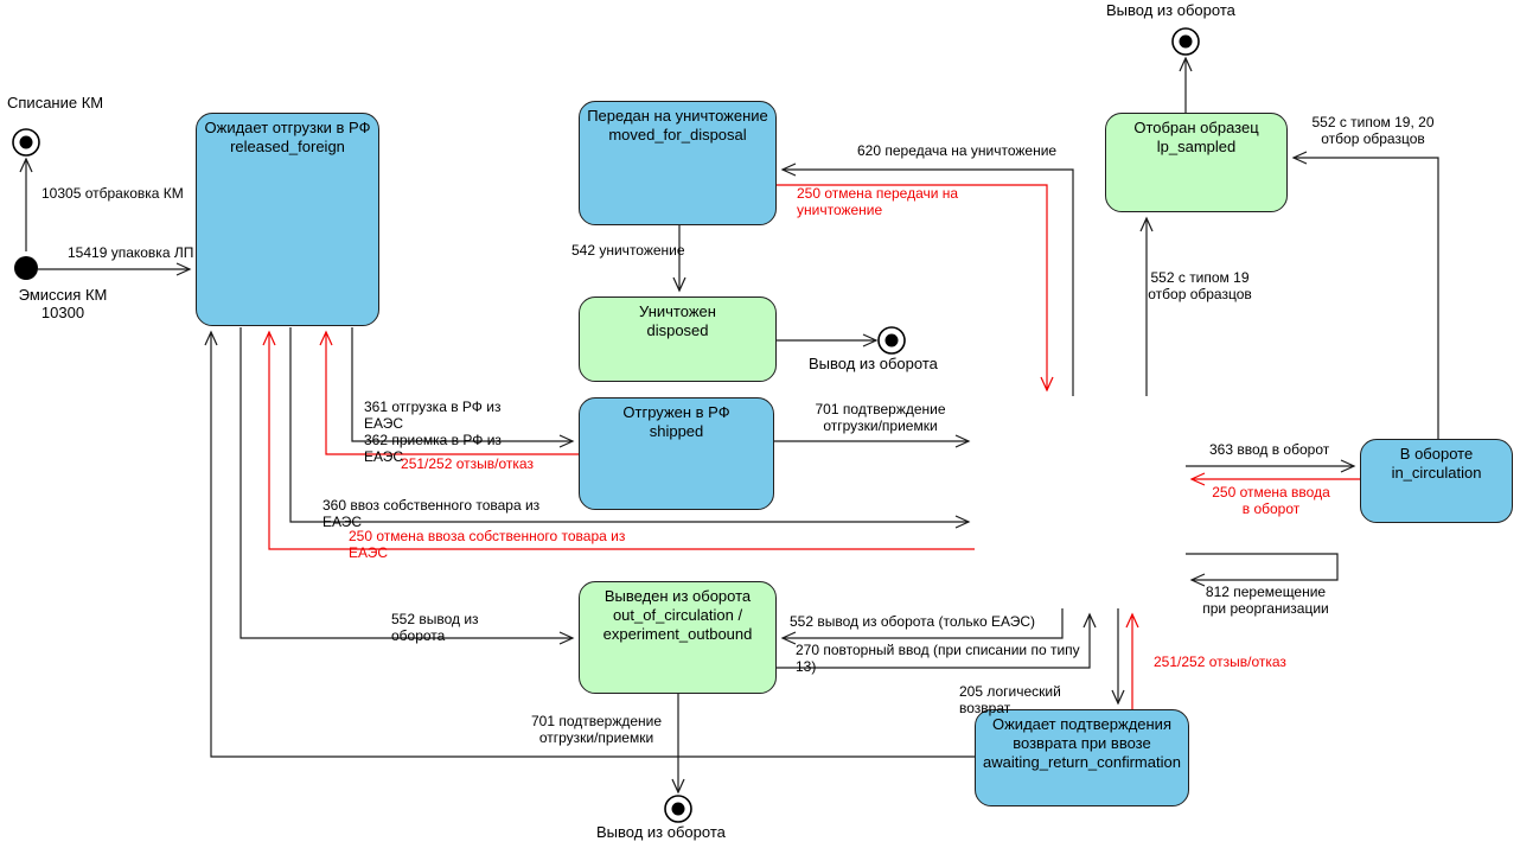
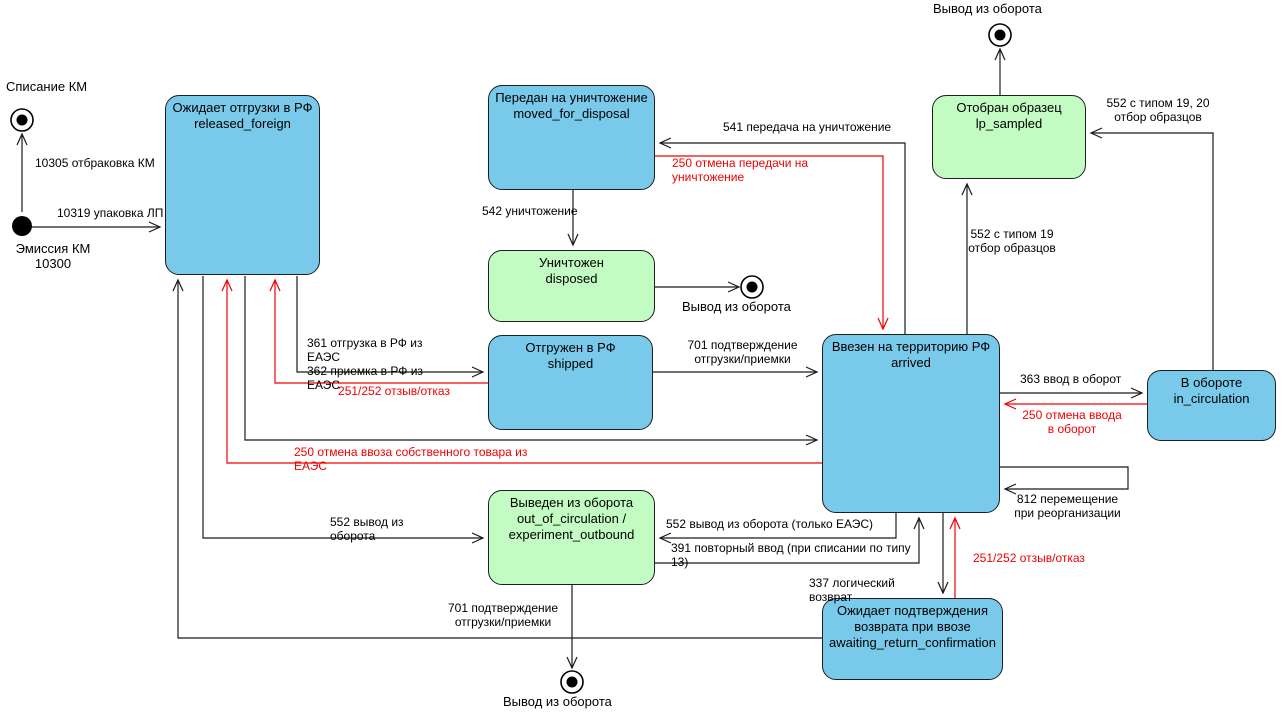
  Ожидает отгрузки в РФ
  released_foreign
  Передан на уничтожение
  moved_for_disposal
  Уничтожен
  disposed
  Отгружен в РФ
  shipped
+ Ввезен на территорию РФ
+ arrived
  В обороте
  in_circulation
  Отобран образец
  lp_sampled
  Выведен из оборота
  out_of_circulation / experiment_outbound
  Ожидает подтверждения возврата при ввозе
  awaiting_return_confirmation
  Списание КМ
  Эмиссия КМ
  10300
  Вывод из оборота
  Вывод из оборота
  Вывод из оборота
  10305 отбраковка КМ
- 15419 упаковка ЛП
+ 10319 упаковка ЛП
  361 отгрузка в РФ из ЕАЭС
  362 приемка в РФ из ЕАЭС
  251/252 отзыв/отказ
- 360 ввоз собственного товара из ЕАЭС
  250 отмена ввоза собственного товара из ЕАЭС
  701 подтверждение
  отгрузки/приемки
- 620 передача на уничтожение
+ 541 передача на уничтожение
  250 отмена передачи на уничтожение
  542 уничтожение
  552 с типом 19
  отбор образцов
  552 с типом 19, 20
  отбор образцов
  363 ввод в оборот
  250 отмена ввода
  в оборот
  812 перемещение
  при реорганизации
  552 вывод из оборота
  552 вывод из оборота (только ЕАЭС)
- 270 повторный ввод (при списании по типу 13)
+ 391 повторный ввод (при списании по типу 13)
- 205 логический возврат
+ 337 логический возврат
  251/252 отзыв/отказ
  701 подтверждение
  отгрузки/приемки
